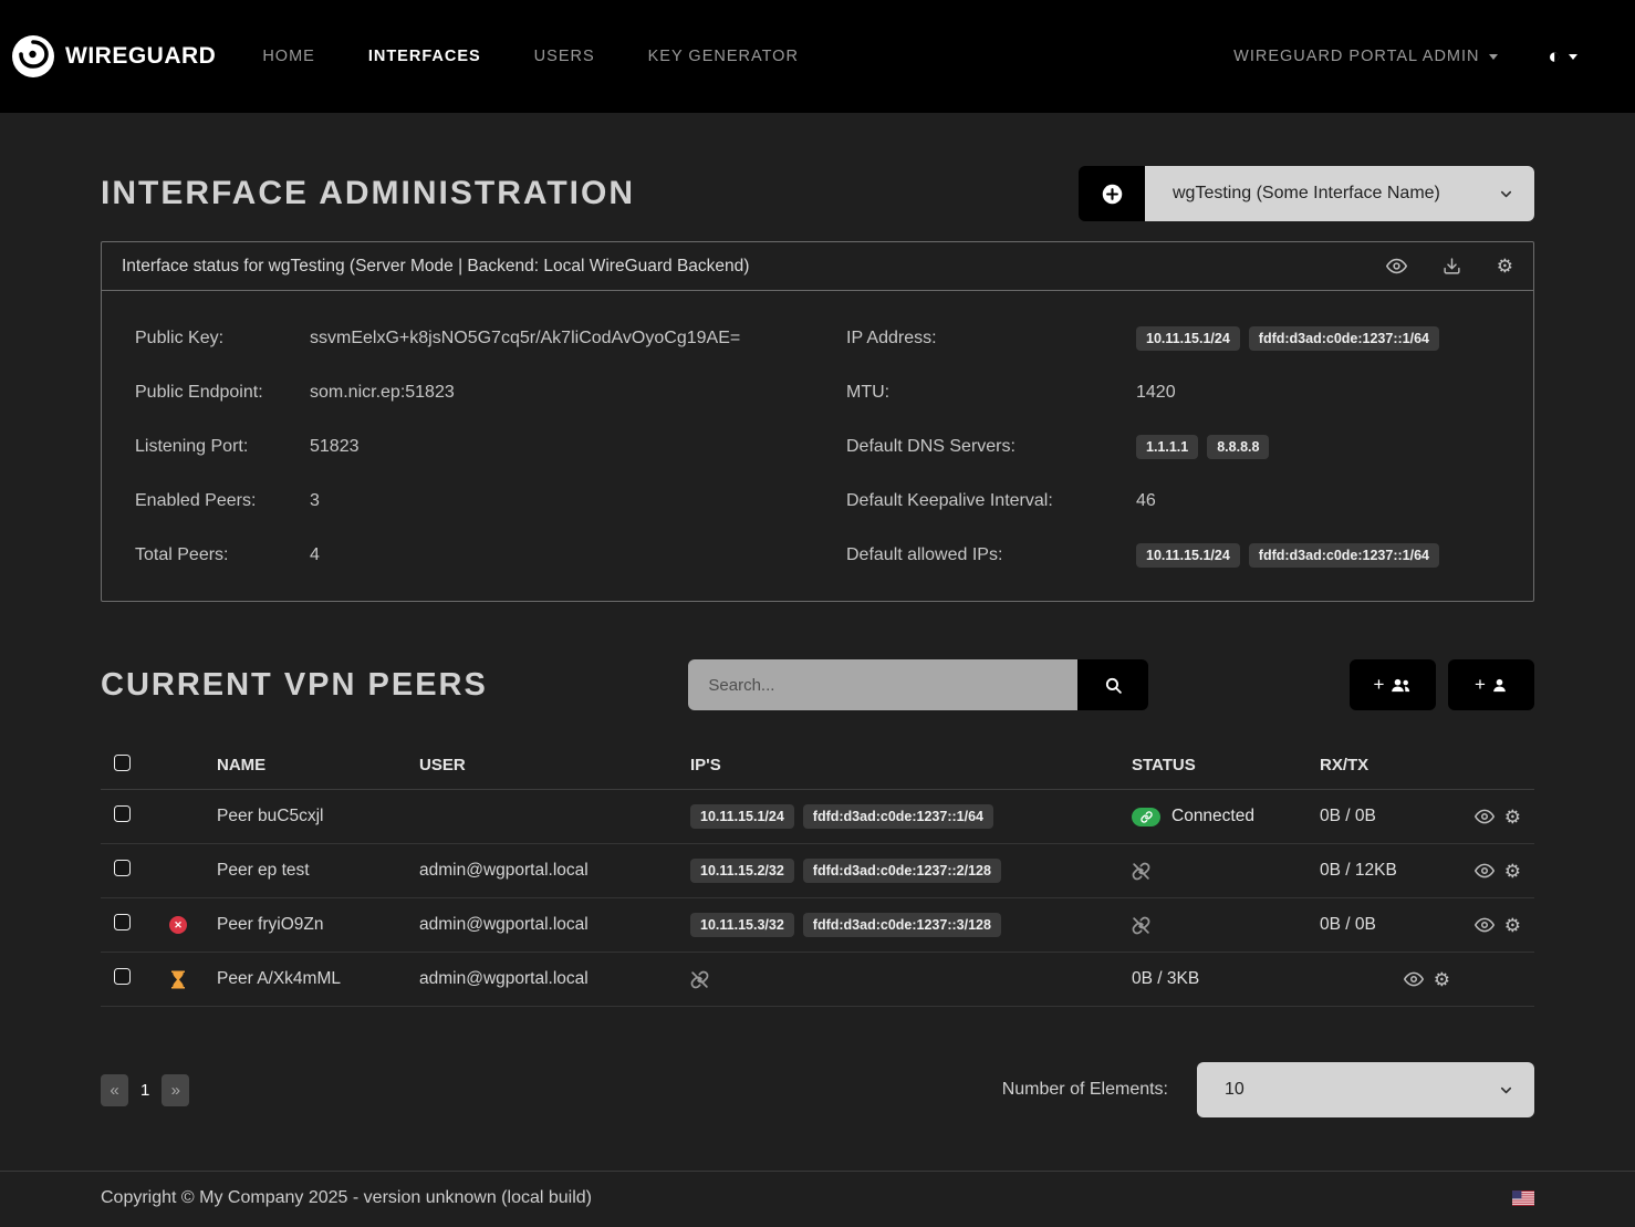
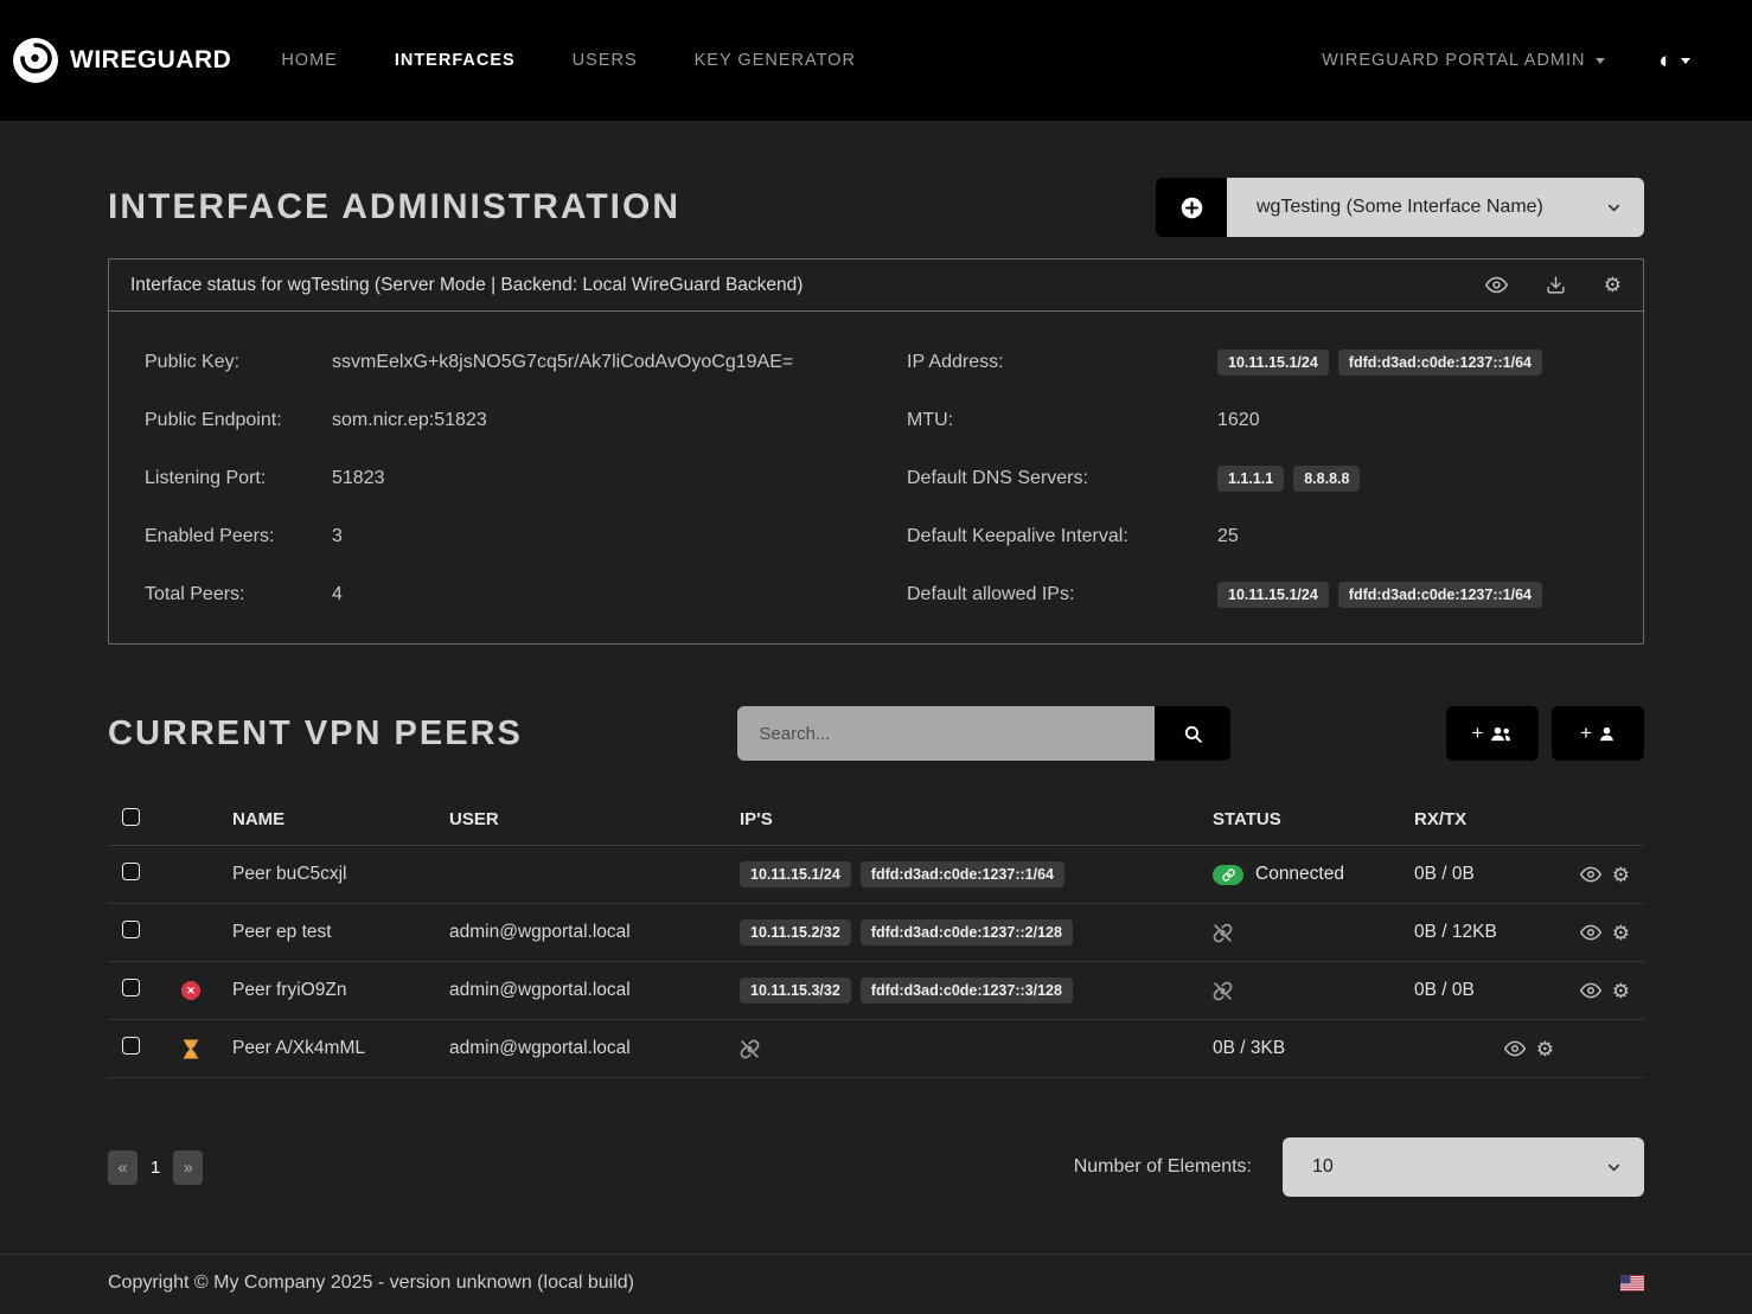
  WIREGUARD
  HOME
  INTERFACES
  USERS
  KEY GENERATOR
  WIREGUARD PORTAL ADMIN
  ◐
  INTERFACE ADMINISTRATION
  wgTesting (Some Interface Name)
  Interface status for wgTesting (Server Mode | Backend: Local WireGuard Backend)
  ⚙
  Public Key:
  ssvmEelxG+k8jsNO5G7cq5r/Ak7liCodAvOyoCg19AE=
  Public Endpoint:
  som.nicr.ep:51823
  Listening Port:
  51823
  Enabled Peers:
  3
  Total Peers:
  4
  IP Address:
  10.11.15.1/24 fdfd:d3ad:c0de:1237::1/64
  MTU:
- 1420
+ 1620
  Default DNS Servers:
  1.1.1.1 8.8.8.8
  Default Keepalive Interval:
- 46
+ 25
  Default allowed IPs:
  10.11.15.1/24 fdfd:d3ad:c0de:1237::1/64
  CURRENT VPN PEERS
  Search...
  +
  +
  NAME
  USER
  IP'S
  STATUS
  RX/TX
  Peer buC5cxjl
  10.11.15.1/24 fdfd:d3ad:c0de:1237::1/64
  Connected
  0B / 0B
  ⚙
  Peer ep test
  admin@wgportal.local
  10.11.15.2/32 fdfd:d3ad:c0de:1237::2/128
  0B / 12KB
  ⚙
  ✕
  Peer fryiO9Zn
  admin@wgportal.local
  10.11.15.3/32 fdfd:d3ad:c0de:1237::3/128
  0B / 0B
  ⚙
  Peer A/Xk4mML
  admin@wgportal.local
  0B / 3KB
  ⚙
  «
  1
  »
  Number of Elements:
  10
  Copyright © My Company 2025 - version unknown (local build)
